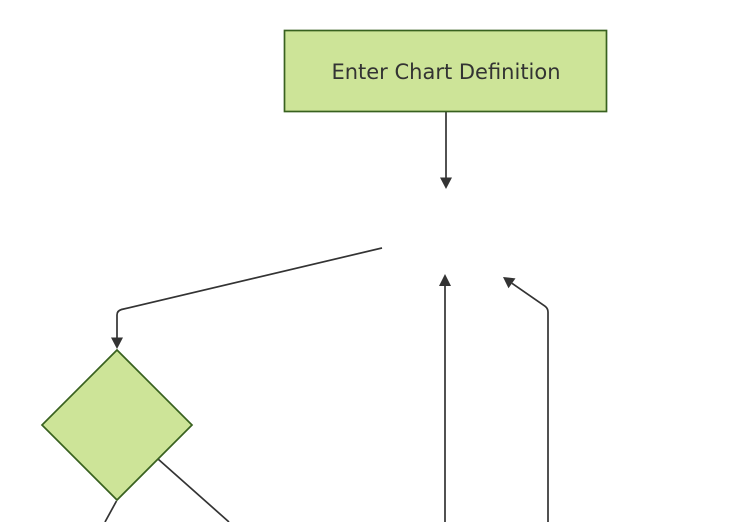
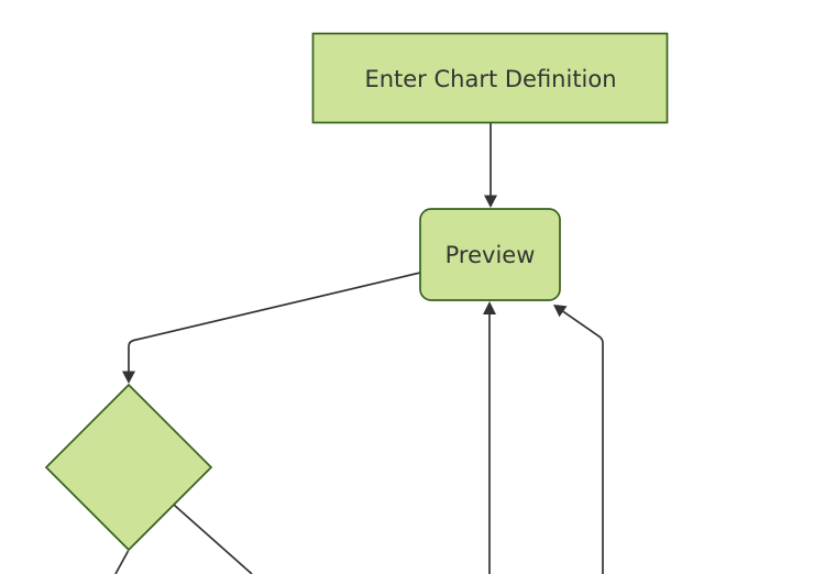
  Enter Chart Definition
+ Preview
